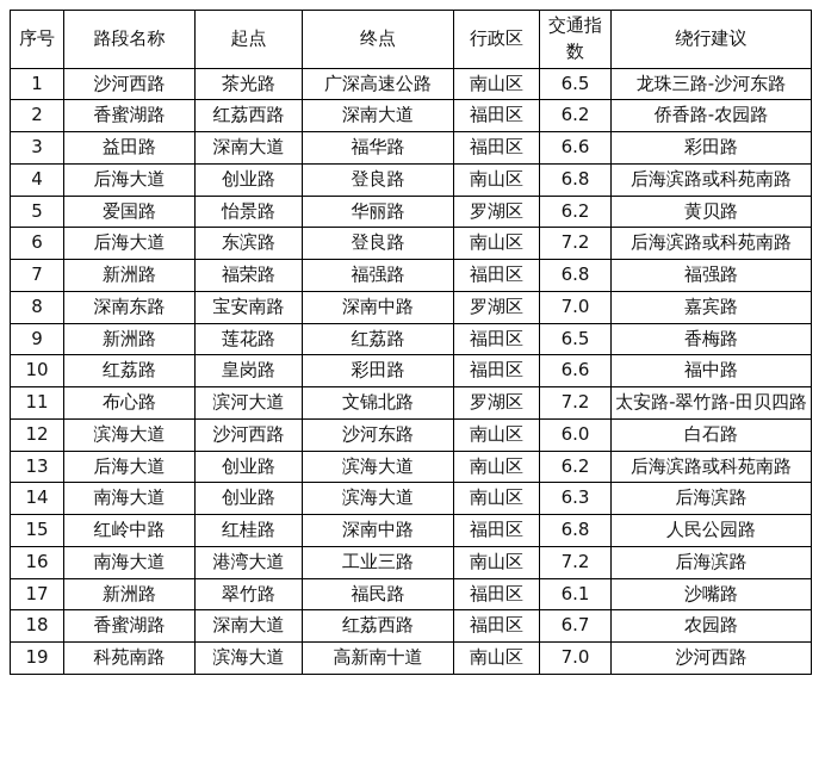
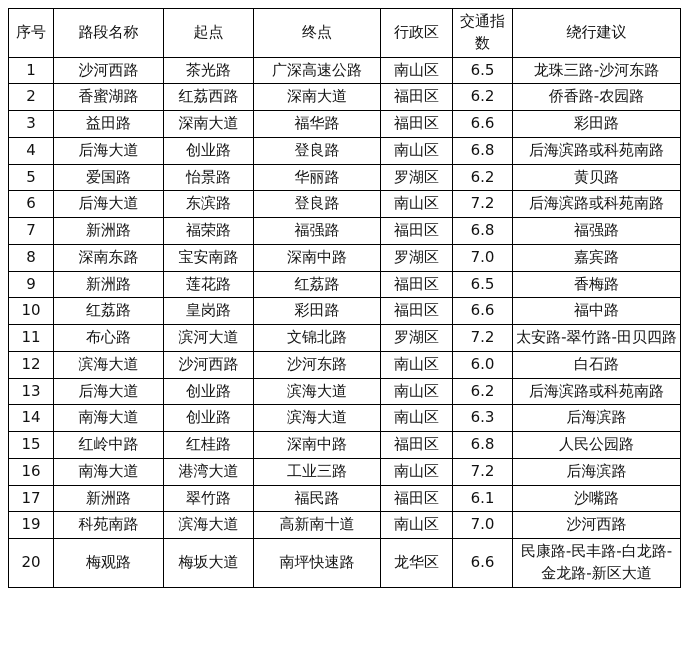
  序号	路段名称	起点	终点	行政区	交通指数	绕行建议
  1	沙河西路	茶光路	广深高速公路	南山区	6.5	龙珠三路-沙河东路
  2	香蜜湖路	红荔西路	深南大道	福田区	6.2	侨香路-农园路
  3	益田路	深南大道	福华路	福田区	6.6	彩田路
  4	后海大道	创业路	登良路	南山区	6.8	后海滨路或科苑南路
  5	爱国路	怡景路	华丽路	罗湖区	6.2	黄贝路
  6	后海大道	东滨路	登良路	南山区	7.2	后海滨路或科苑南路
  7	新洲路	福荣路	福强路	福田区	6.8	福强路
  8	深南东路	宝安南路	深南中路	罗湖区	7.0	嘉宾路
  9	新洲路	莲花路	红荔路	福田区	6.5	香梅路
  10	红荔路	皇岗路	彩田路	福田区	6.6	福中路
  11	布心路	滨河大道	文锦北路	罗湖区	7.2	太安路-翠竹路-田贝四路
  12	滨海大道	沙河西路	沙河东路	南山区	6.0	白石路
  13	后海大道	创业路	滨海大道	南山区	6.2	后海滨路或科苑南路
  14	南海大道	创业路	滨海大道	南山区	6.3	后海滨路
  15	红岭中路	红桂路	深南中路	福田区	6.8	人民公园路
  16	南海大道	港湾大道	工业三路	南山区	7.2	后海滨路
  17	新洲路	翠竹路	福民路	福田区	6.1	沙嘴路
- 18	香蜜湖路	深南大道	红荔西路	福田区	6.7	农园路
  19	科苑南路	滨海大道	高新南十道	南山区	7.0	沙河西路
+ 20	梅观路	梅坂大道	南坪快速路	龙华区	6.6	民康路-民丰路-白龙路-金龙路-新区大道
